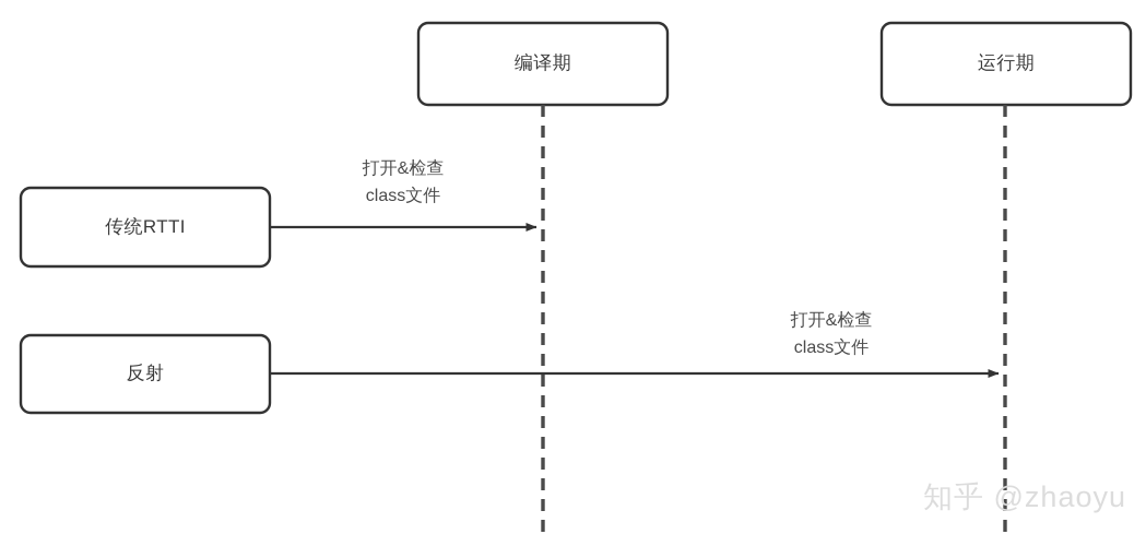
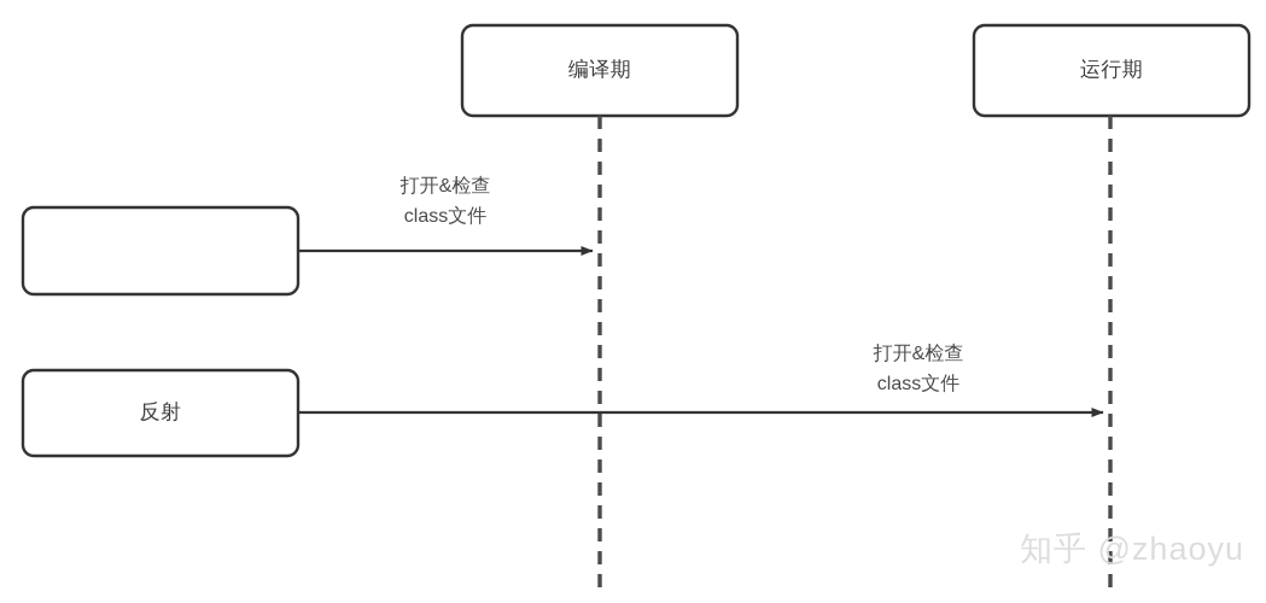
  编译期
  运行期
- 传统RTTI
  反射
  打开&检查
  class文件
  打开&检查
  class文件
  知乎 @zhaoyu
